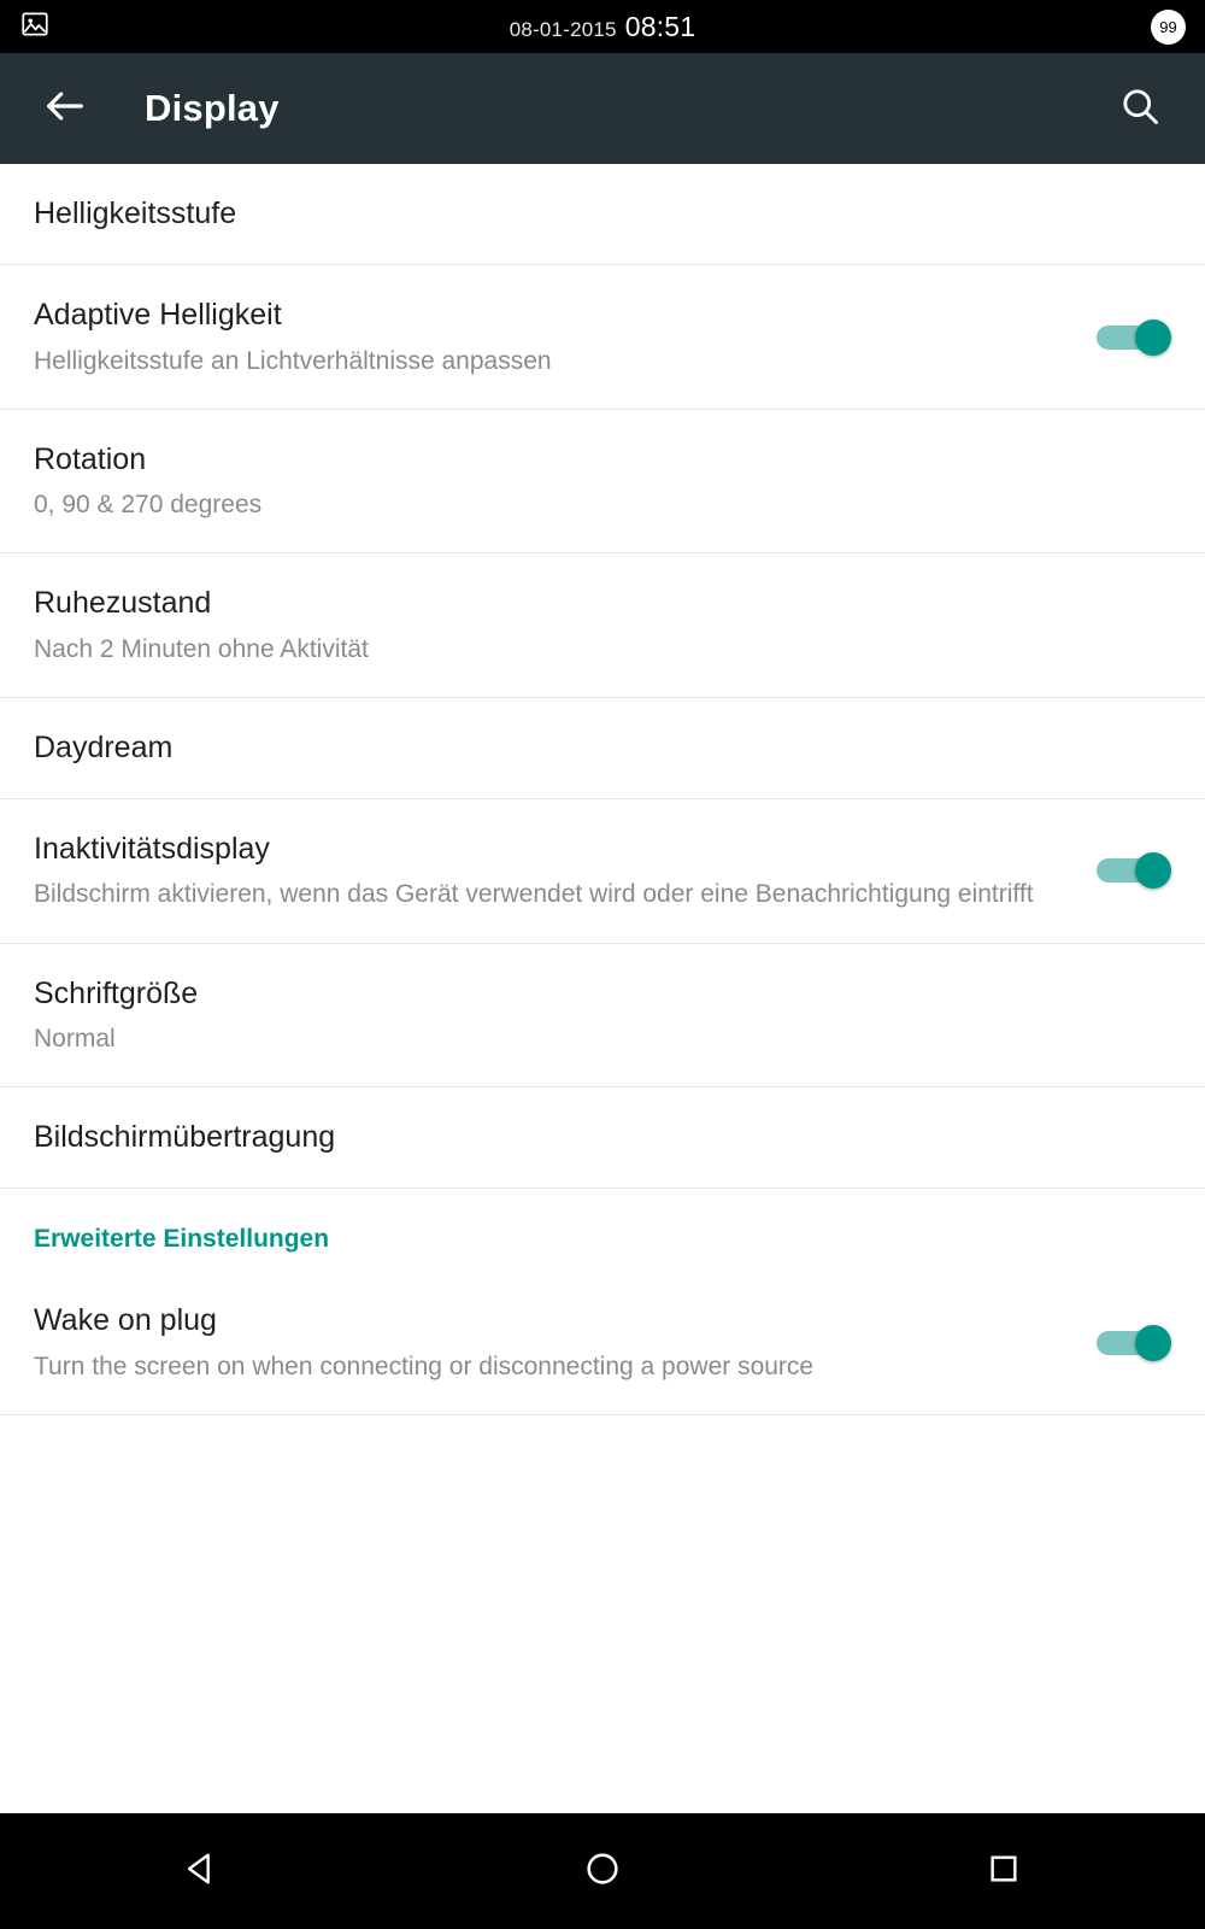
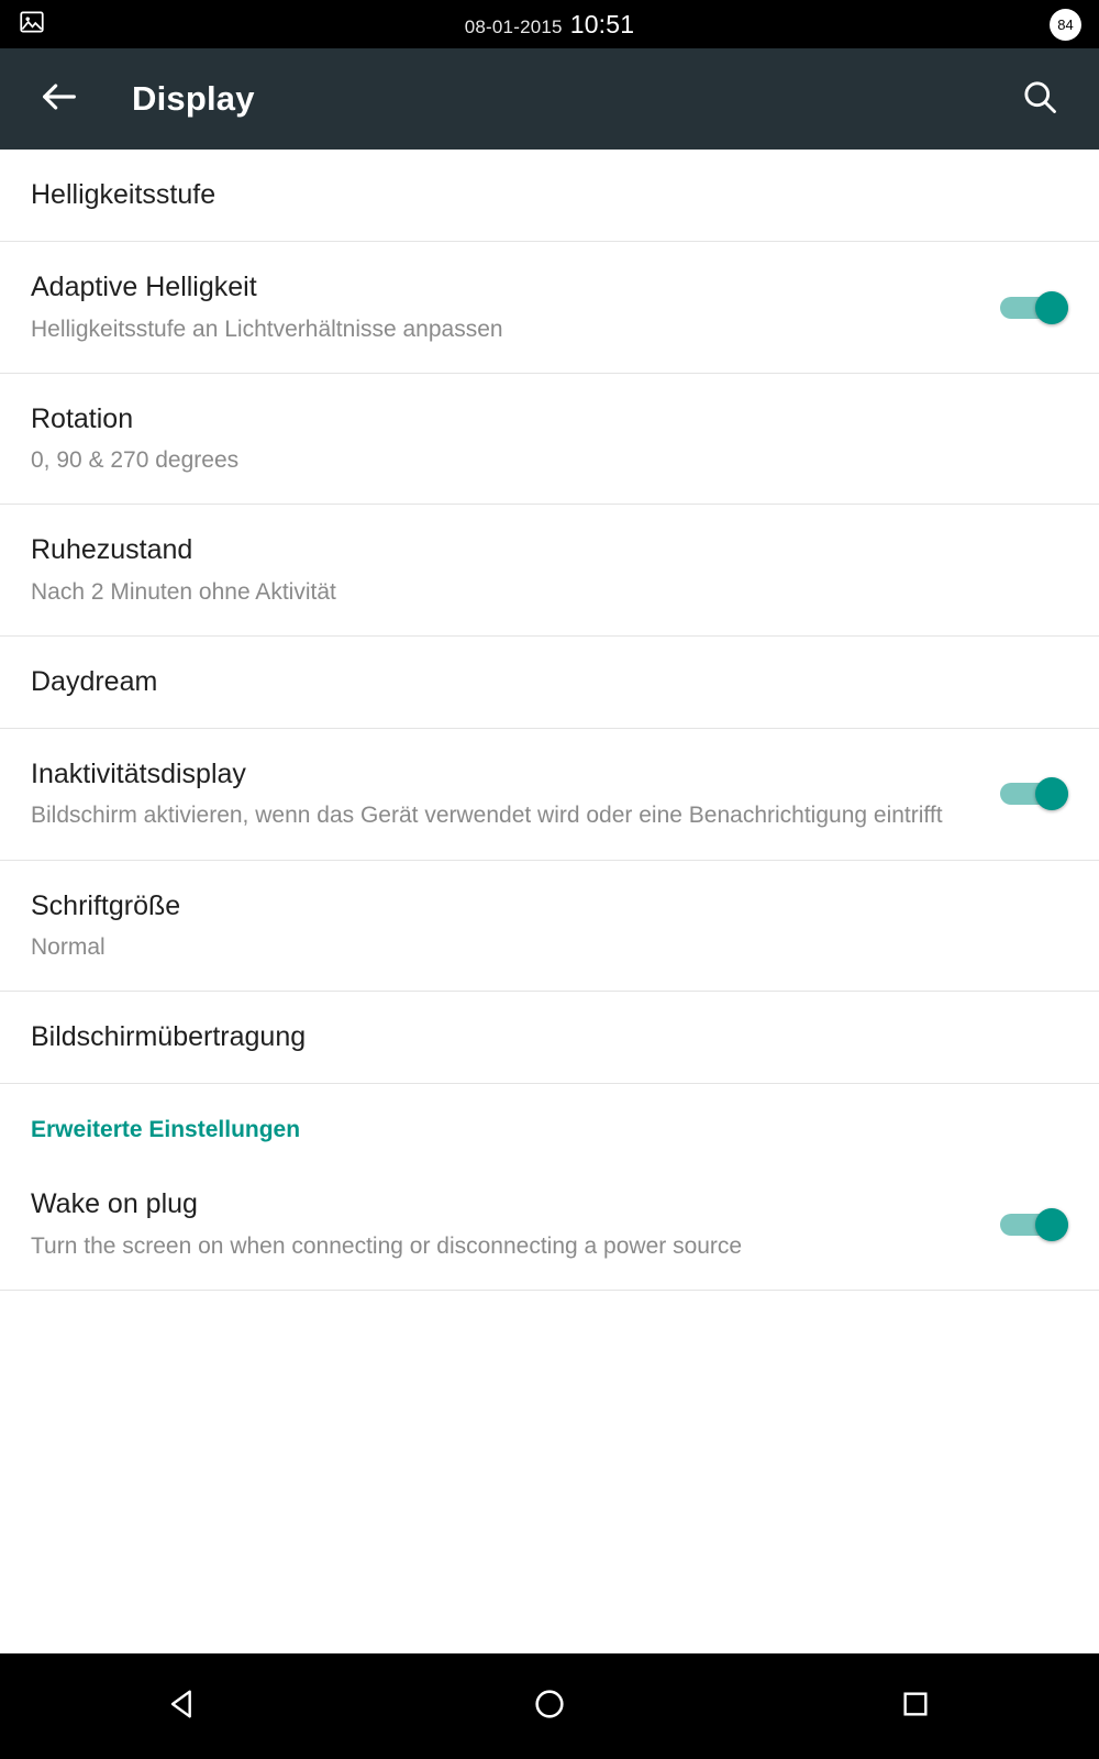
  08-01-2015
- 08:51
+ 10:51
- 99
+ 84
  Display
  Helligkeitsstufe
  Adaptive Helligkeit
  Helligkeitsstufe an Lichtverhältnisse anpassen
  Rotation
  0, 90 & 270 degrees
  Ruhezustand
  Nach 2 Minuten ohne Aktivität
  Daydream
  Inaktivitätsdisplay
  Bildschirm aktivieren, wenn das Gerät verwendet wird oder eine Benachrichtigung eintrifft
  Schriftgröße
  Normal
  Bildschirmübertragung
  Erweiterte Einstellungen
  Wake on plug
  Turn the screen on when connecting or disconnecting a power source
